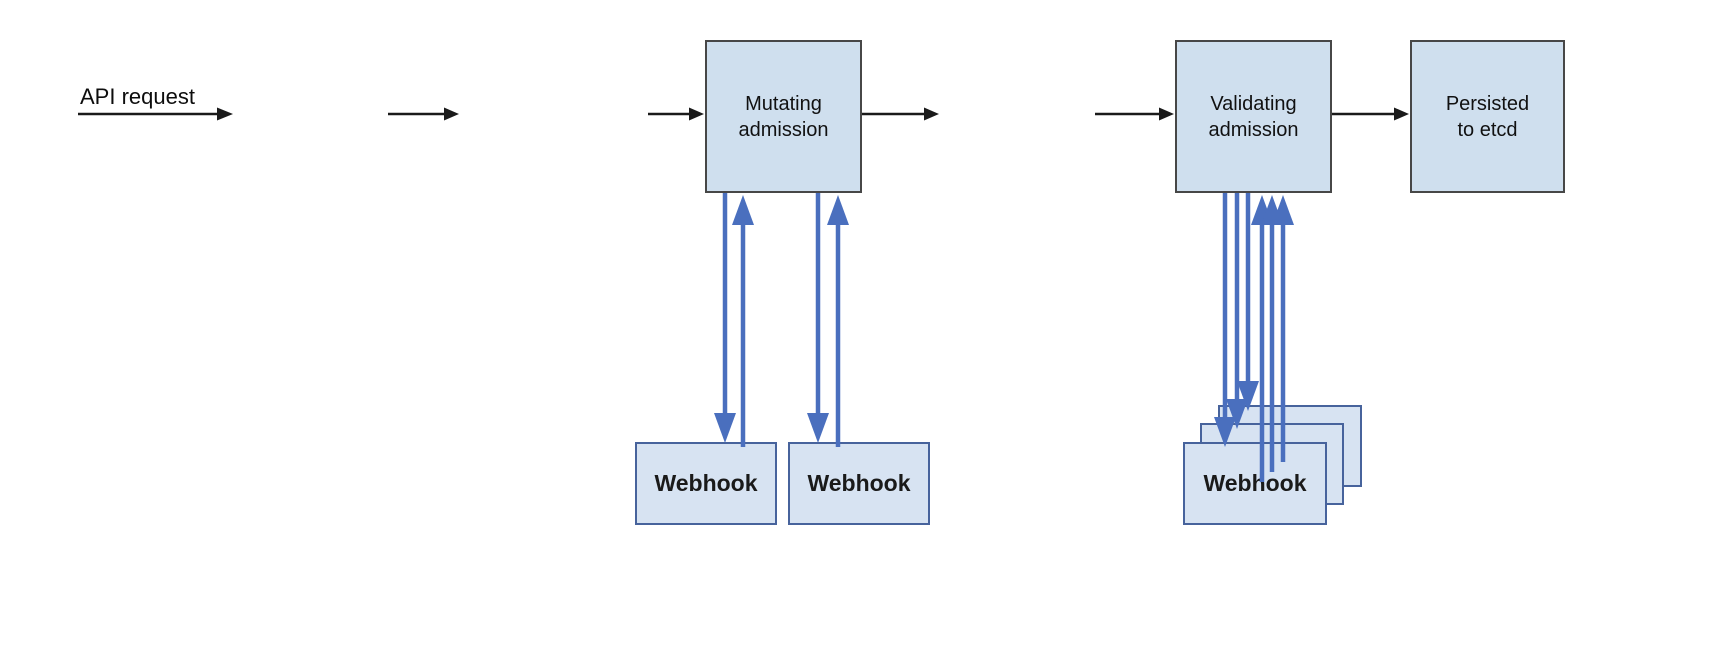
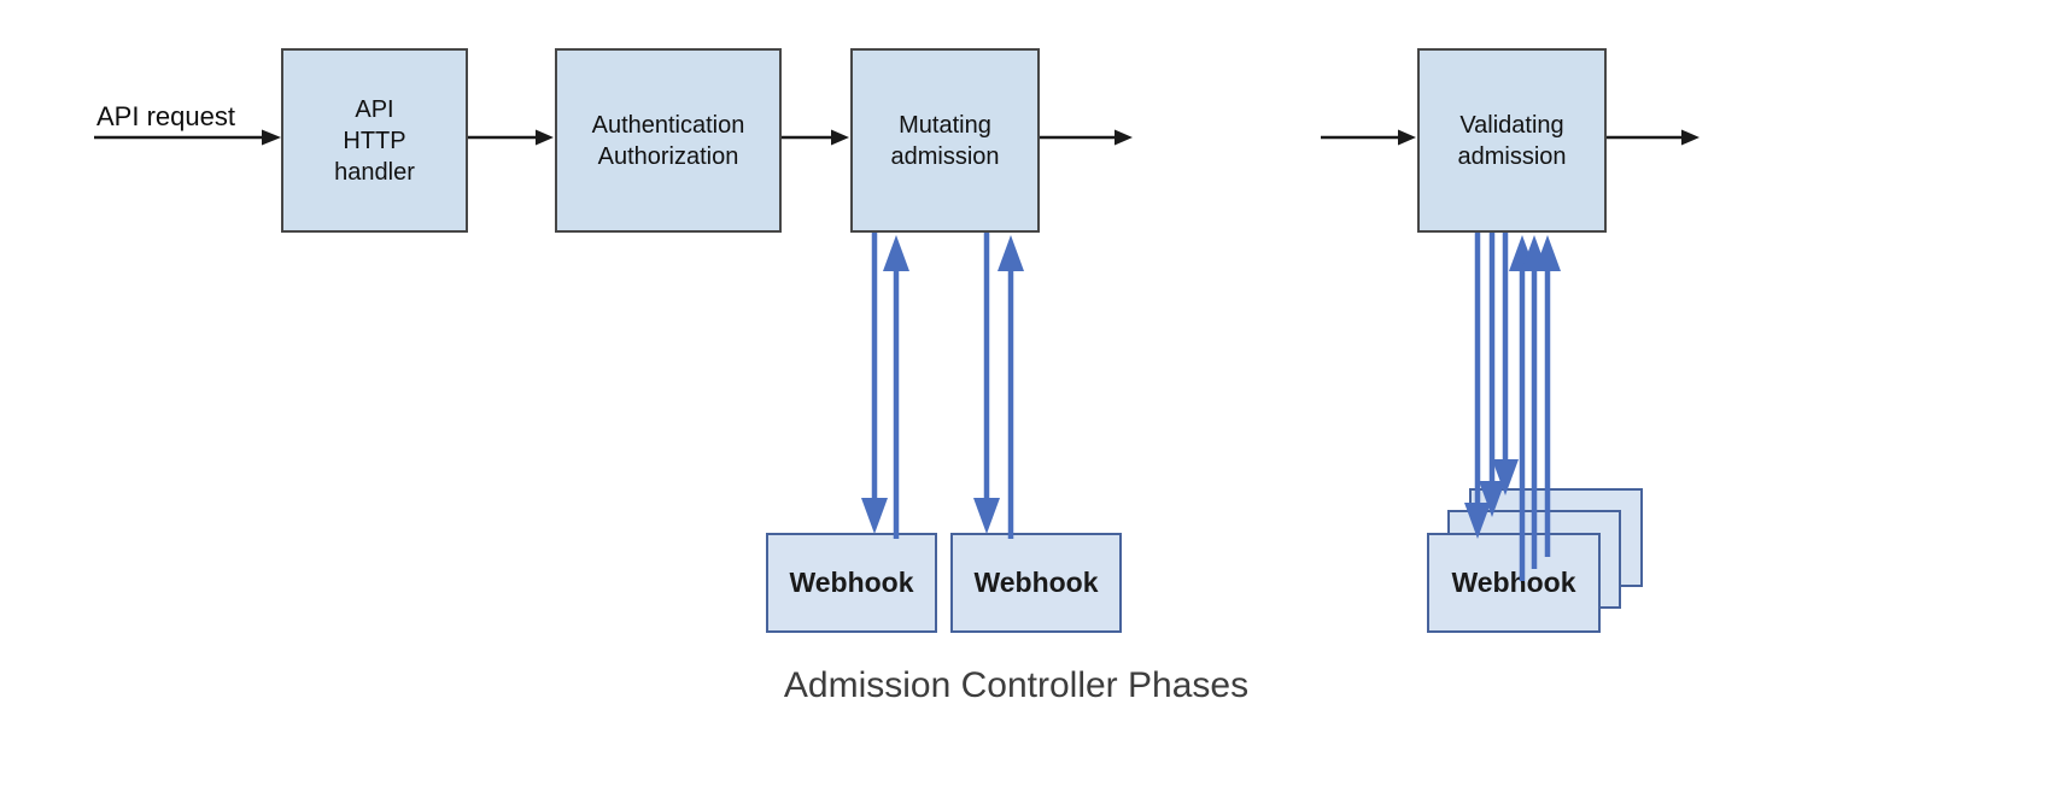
  API request
+ API
+ HTTP
+ handler
+ Authentication
+ Authorization
  Mutating
  admission
  Validating
  admission
- Persisted
- to etcd
  Webhook
  Webhook
  Webhook
+ Admission Controller Phases
